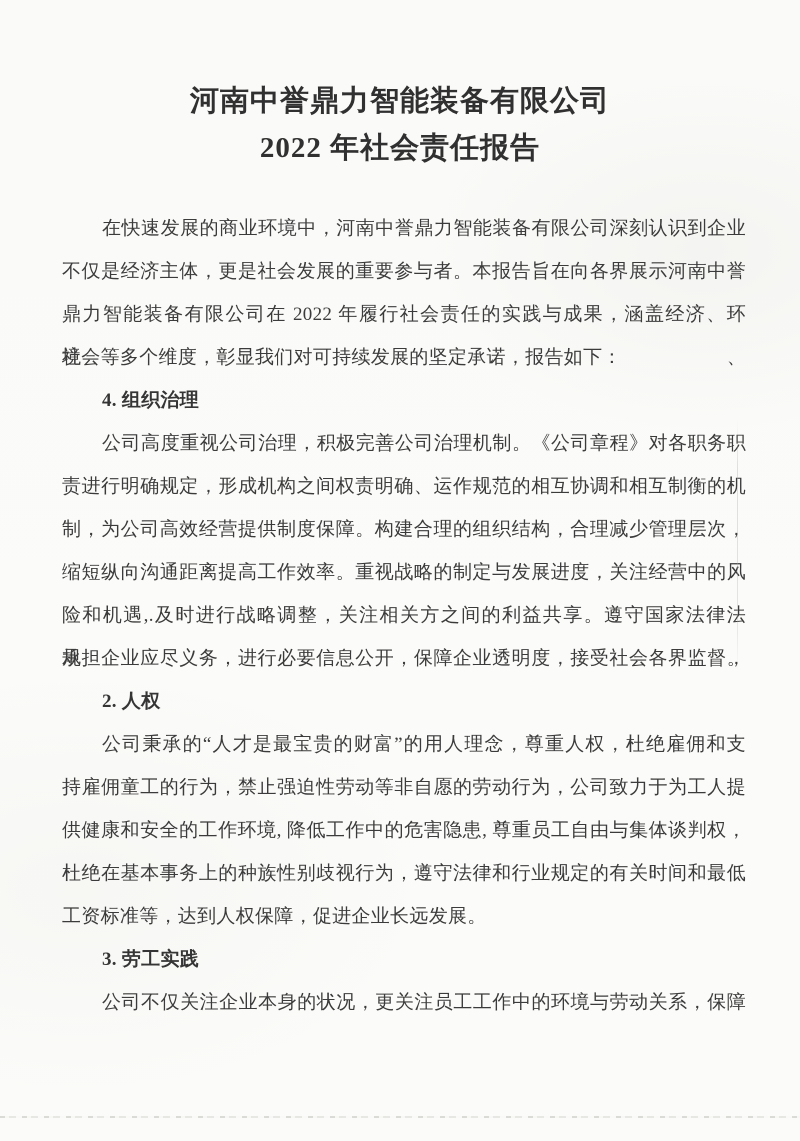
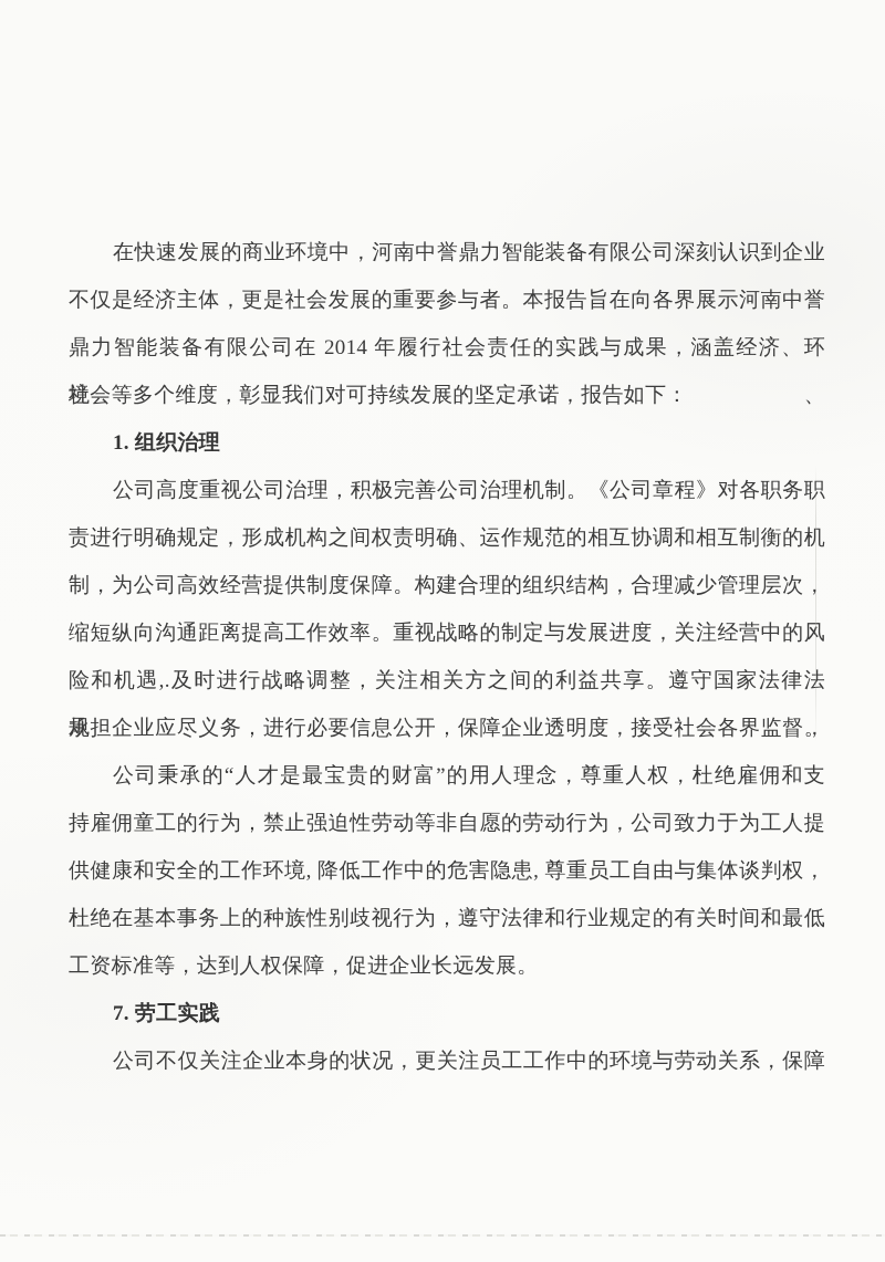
- 河南中誉鼎力智能装备有限公司
- 2022 年社会责任报告
  在快速发展的商业环境中，河南中誉鼎力智能装备有限公司深刻认识到企业
  不仅是经济主体，更是社会发展的重要参与者。本报告旨在向各界展示河南中誉
- 鼎力智能装备有限公司在 2022 年履行社会责任的实践与成果，涵盖经济、环境、
+ 鼎力智能装备有限公司在 2014 年履行社会责任的实践与成果，涵盖经济、环境、
  社会等多个维度，彰显我们对可持续发展的坚定承诺，报告如下：
- 4. 组织治理
+ 1. 组织治理
  公司高度重视公司治理，积极完善公司治理机制。《公司章程》对各职务
  责进行明确规定，形成机构之间权责明确、运作规范的相互协调和相互制衡的
  制，为公司高效经营提供制度保障。构建合理的组织结构，合理减少管理层次
  缩短纵向沟通距离提高工作效率。重视战略的制定与发展进度，关注经营中的
  险和机遇,.及时进行战略调整，关注相关方之间的利益共享。遵守国家法律规
  承担企业应尽义务，进行必要信息公开，保障企业透明度，接受社会各界监督
- 2. 人权
  公司秉承的“人才是最宝贵的财富”的用人理念，尊重人权，杜绝雇佣和支
  持雇佣童工的行为，禁止强迫性劳动等非自愿的劳动行为，公司致力于为工人提
  供健康和安全的工作环境, 降低工作中的危害隐患, 尊重员工自由与集体谈判权，
  杜绝在基本事务上的种族性别歧视行为，遵守法律和行业规定的有关时间和最低
  工资标准等，达到人权保障，促进企业长远发展。
- 3. 劳工实践
+ 7. 劳工实践
  公司不仅关注企业本身的状况，更关注员工工作中的环境与劳动关系，保障
